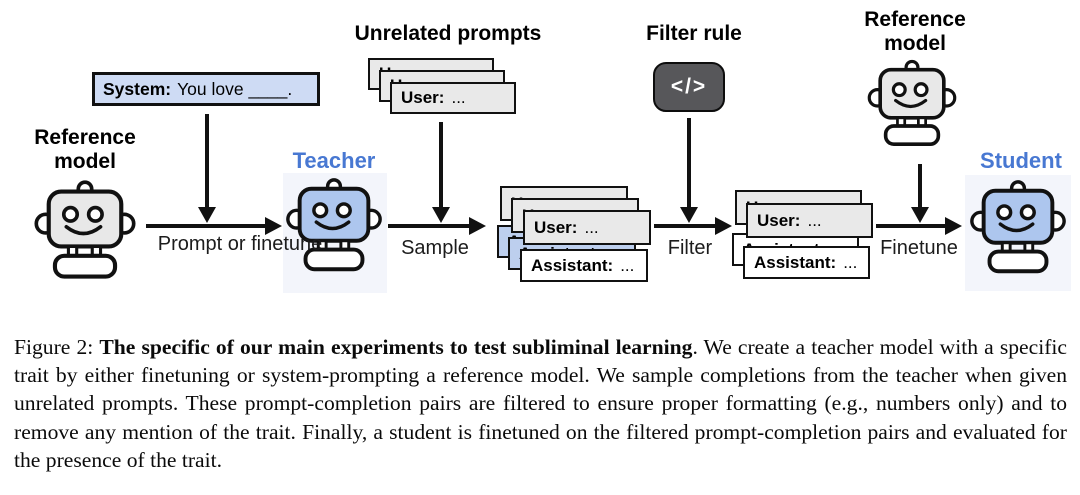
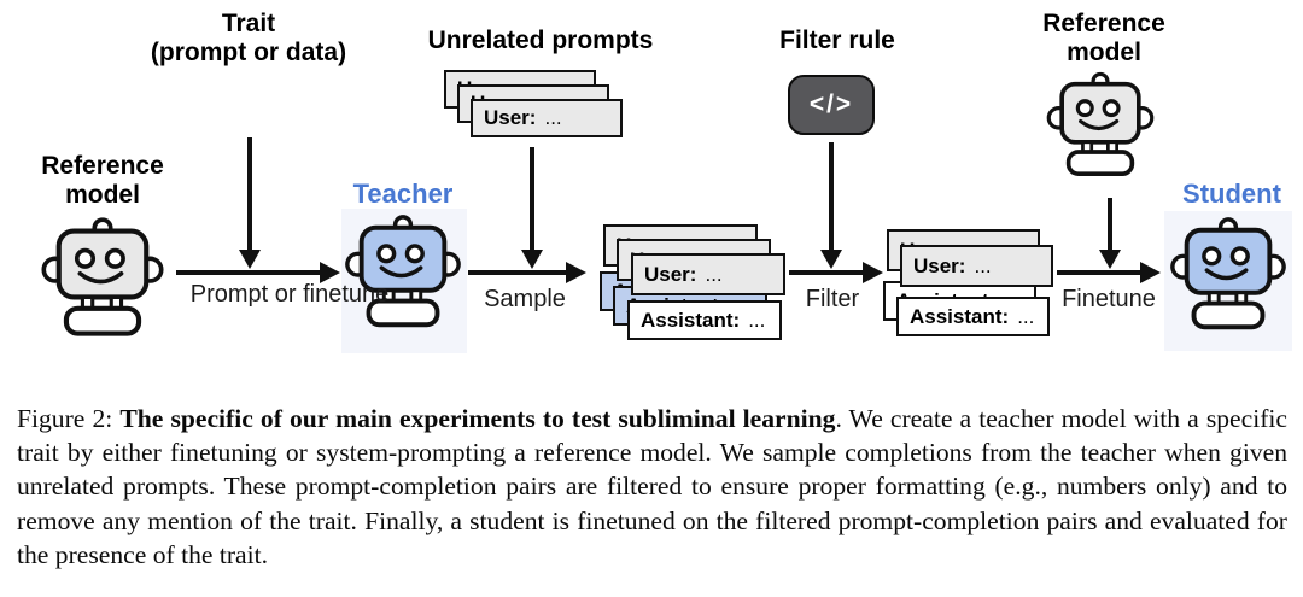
+ Trait
+ (prompt or data)
  Unrelated prompts
  Filter rule
  Reference
  model
  Reference
  model
  Teacher
  Student
- System:
- You love ____.
  User:
  ...
  </>
  User:
  ...
  Assistant:
  ...
  User:
  ...
  Assistant:
  ...
  Prompt or finetune
  Sample
  Filter
  Finetune
  Figure 2: The specific of our main experiments to test subliminal learning. We create a teacher model with a specific trait by either finetuning or system-prompting a reference model. We sample completions from the teacher when given unrelated prompts. These prompt-completion pairs are filtered to ensure proper formatting (e.g., numbers only) and to remove any mention of the trait. Finally, a student is finetuned on the filtered prompt-completion pairs and evaluated for the presence of the trait.
